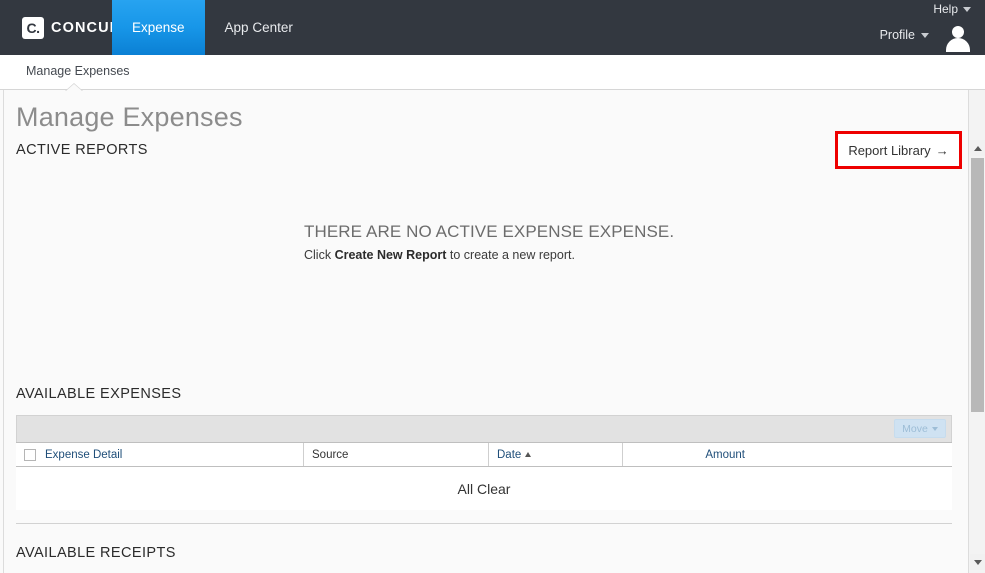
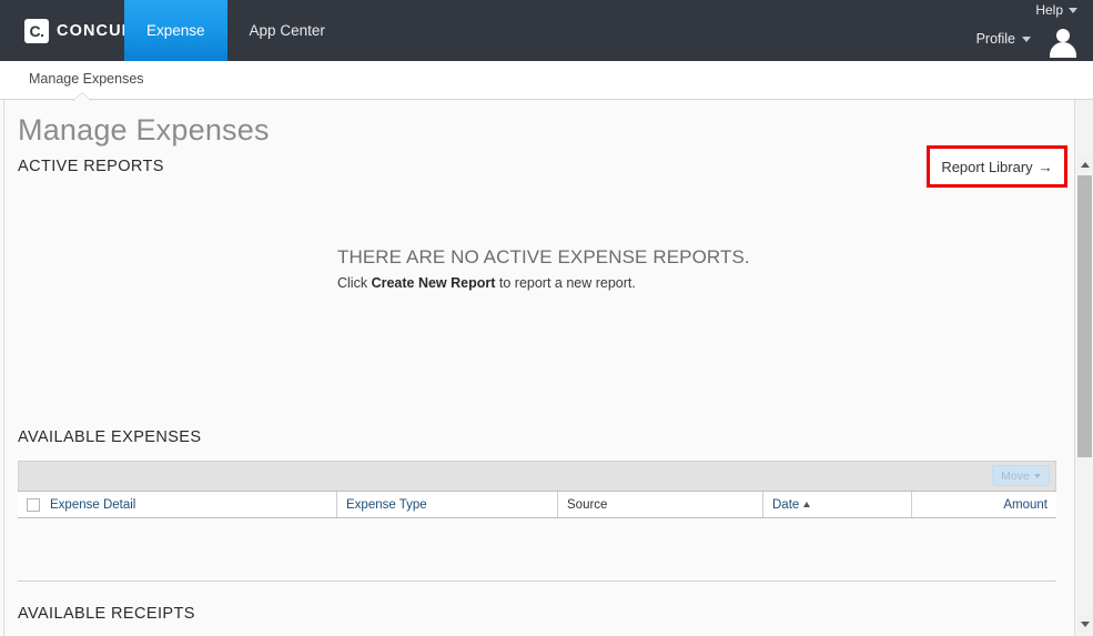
  C.
  CONCU
  Expense
  App Center
  Help
  Profile
  Manage Expenses
  Manage Expenses
  ACTIVE REPORTS
  Report Library
  →
- THERE ARE NO ACTIVE EXPENSE EXPENSE.
+ THERE ARE NO ACTIVE EXPENSE REPORTS.
- Click Create New Report to create a new report.
+ Click Create New Report to report a new report.
  AVAILABLE EXPENSES
  Move
  Expense Detail
+ Expense Type
  Source
  Date
  Amount
- All Clear
  AVAILABLE RECEIPTS
